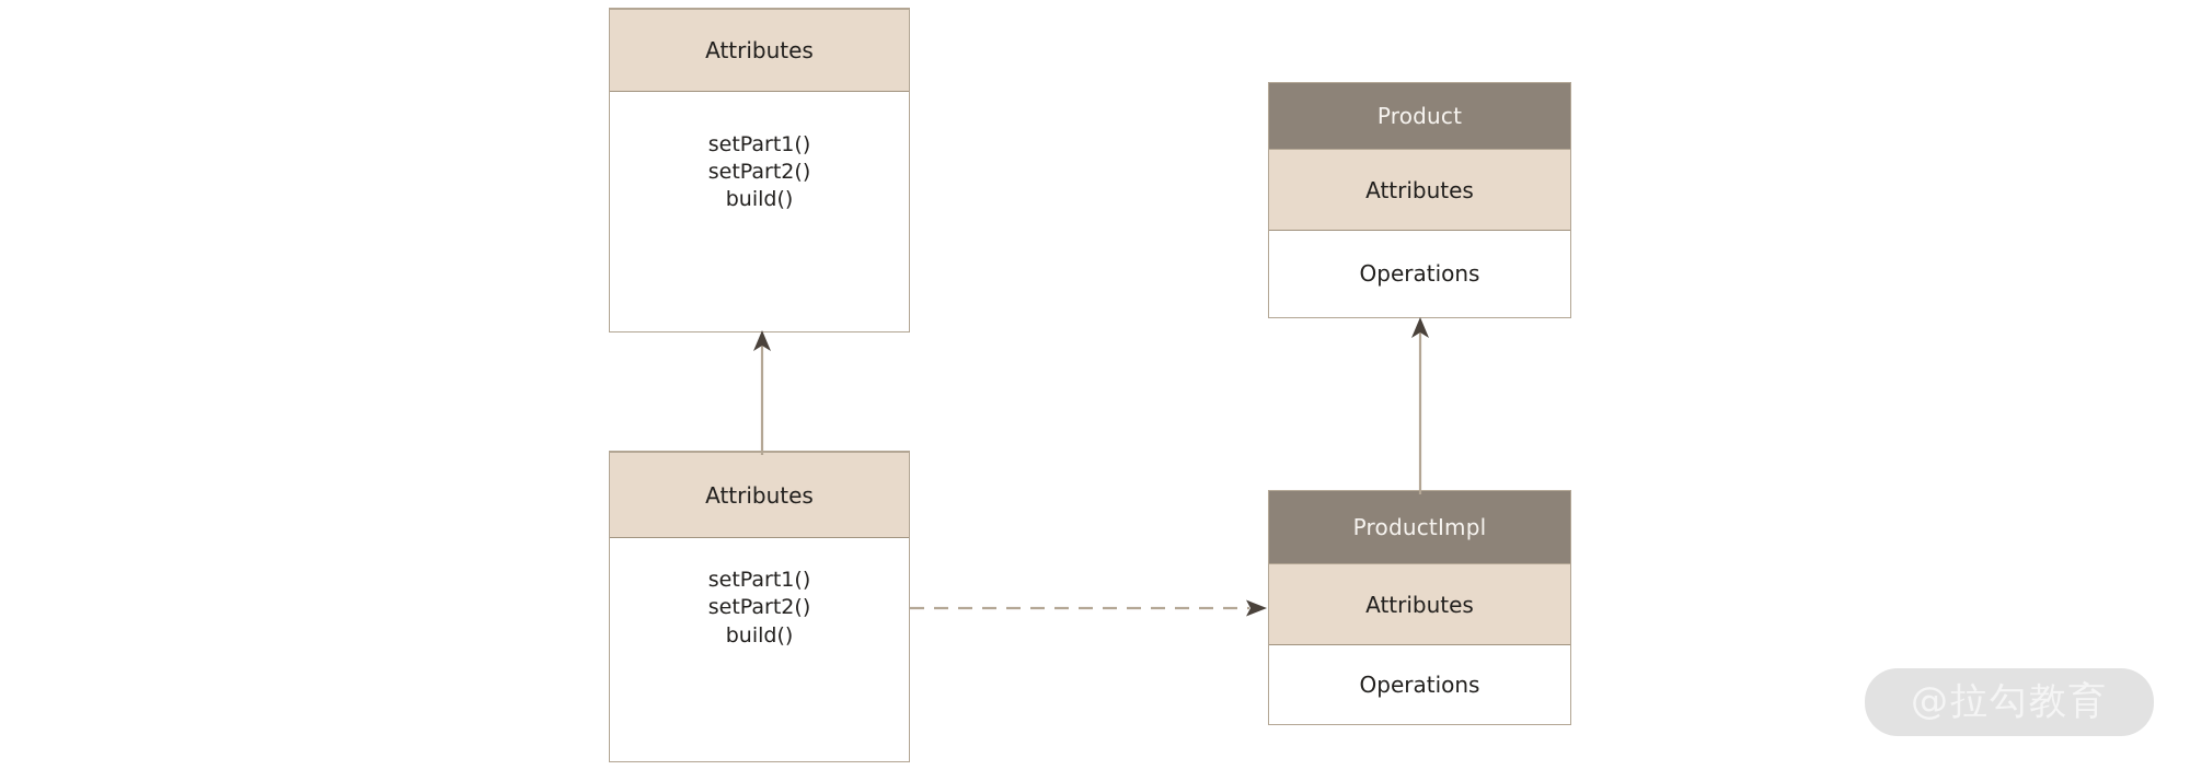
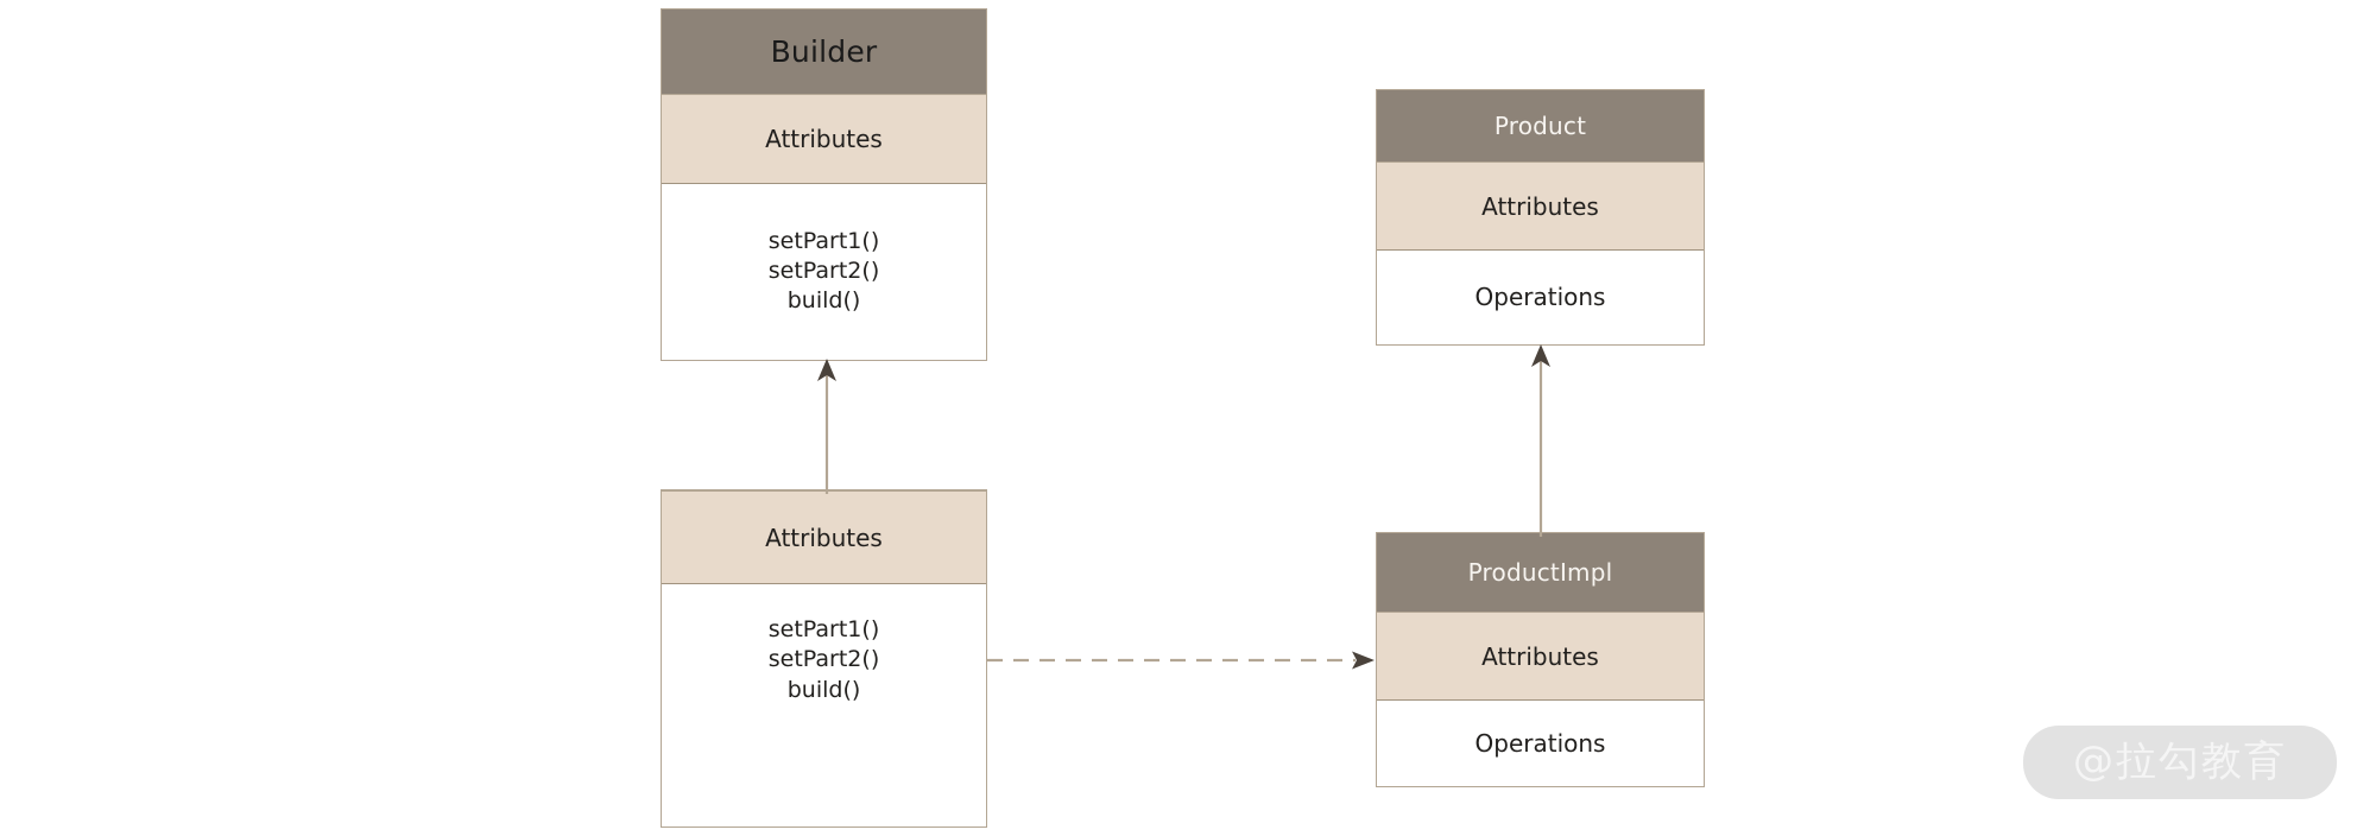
+ Builder
  Attributes
  setPart1()
  setPart2()
  build()
  Product
  Attributes
  Operations
  Attributes
  setPart1()
  setPart2()
  build()
  ProductImpl
  Attributes
  Operations
